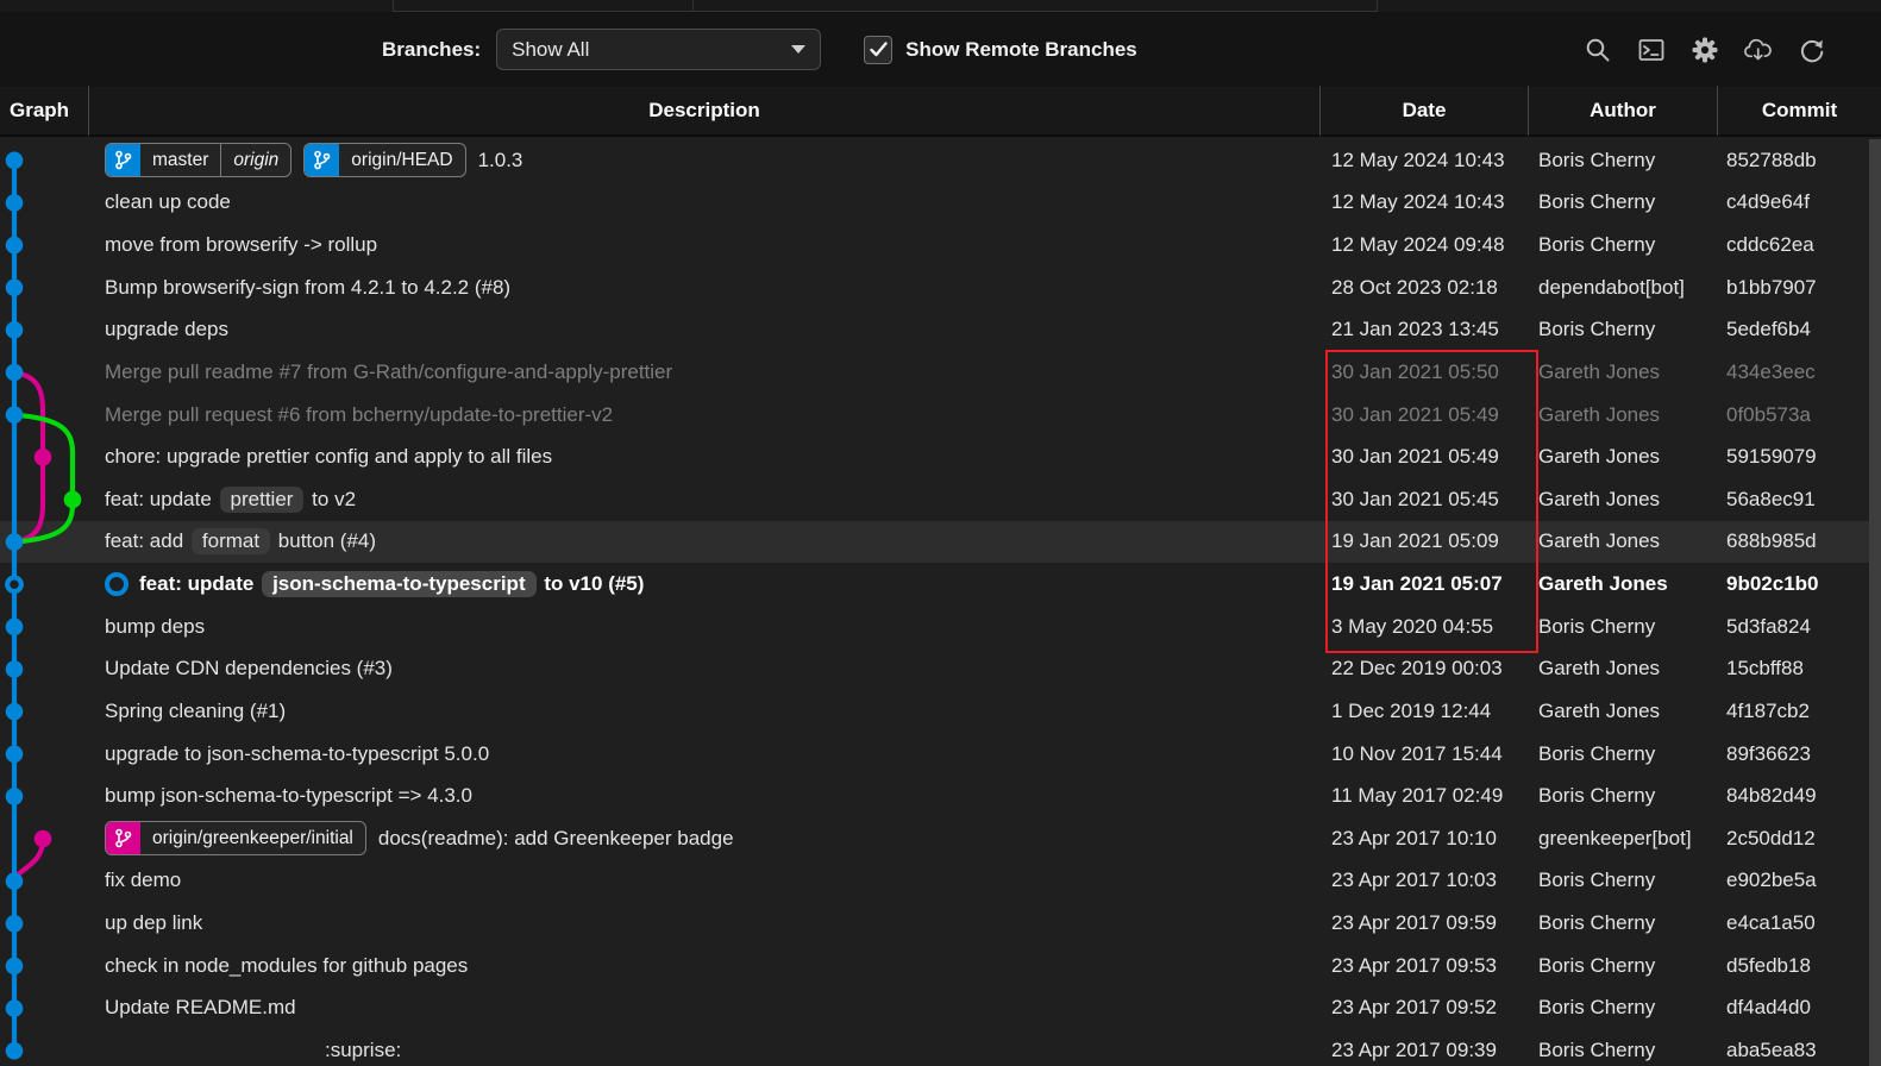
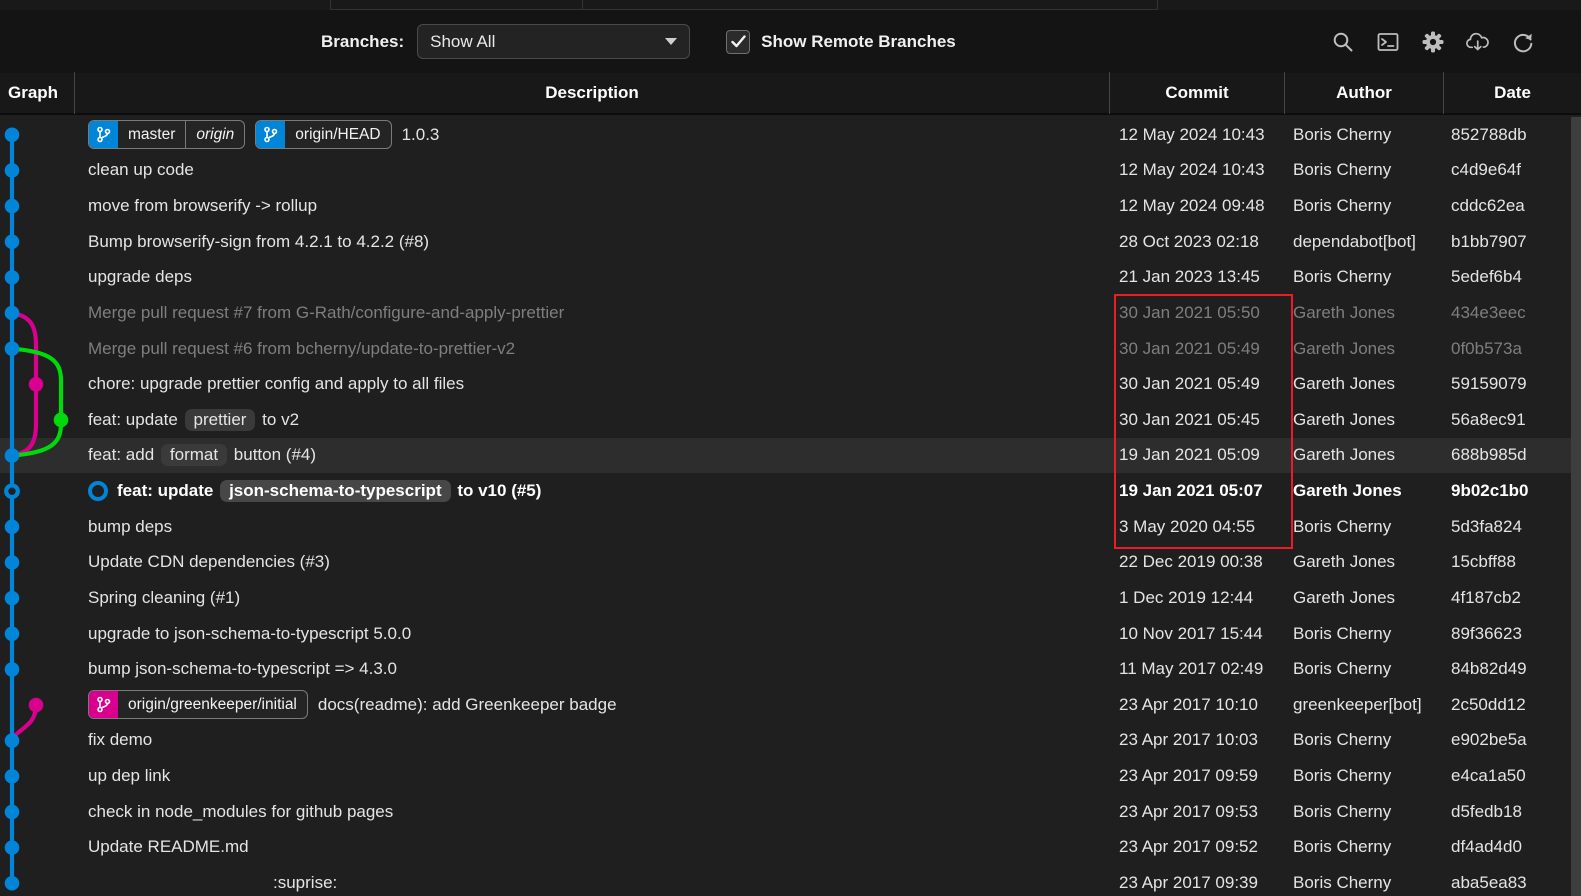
  Branches:
  Show All
  Show Remote Branches
  Graph
  Description
- Date
+ Commit
  Author
- Commit
+ Date
  master
  origin
  origin/HEAD
  1.0.3
  12 May 2024 10:43
  Boris Cherny
  852788db
  clean up code
  12 May 2024 10:43
  Boris Cherny
  c4d9e64f
  move from browserify -> rollup
  12 May 2024 09:48
  Boris Cherny
  cddc62ea
  Bump browserify-sign from 4.2.1 to 4.2.2 (#8)
  28 Oct 2023 02:18
  dependabot[bot]
  b1bb7907
  upgrade deps
  21 Jan 2023 13:45
  Boris Cherny
  5edef6b4
- Merge pull readme #7 from G-Rath/configure-and-apply-prettier
+ Merge pull request #7 from G-Rath/configure-and-apply-prettier
  30 Jan 2021 05:50
  Gareth Jones
  434e3eec
  Merge pull request #6 from bcherny/update-to-prettier-v2
  30 Jan 2021 05:49
  Gareth Jones
  0f0b573a
  chore: upgrade prettier config and apply to all files
  30 Jan 2021 05:49
  Gareth Jones
  59159079
  feat: update prettier to v2
  30 Jan 2021 05:45
  Gareth Jones
  56a8ec91
  feat: add format button (#4)
  19 Jan 2021 05:09
  Gareth Jones
  688b985d
  feat: update json-schema-to-typescript to v10 (#5)
  19 Jan 2021 05:07
  Gareth Jones
  9b02c1b0
  bump deps
  3 May 2020 04:55
  Boris Cherny
  5d3fa824
  Update CDN dependencies (#3)
- 22 Dec 2019 00:03
+ 22 Dec 2019 00:38
  Gareth Jones
  15cbff88
  Spring cleaning (#1)
  1 Dec 2019 12:44
  Gareth Jones
  4f187cb2
  upgrade to json-schema-to-typescript 5.0.0
  10 Nov 2017 15:44
  Boris Cherny
  89f36623
  bump json-schema-to-typescript => 4.3.0
  11 May 2017 02:49
  Boris Cherny
  84b82d49
  origin/greenkeeper/initial
  docs(readme): add Greenkeeper badge
  23 Apr 2017 10:10
  greenkeeper[bot]
  2c50dd12
  fix demo
  23 Apr 2017 10:03
  Boris Cherny
  e902be5a
  up dep link
  23 Apr 2017 09:59
  Boris Cherny
  e4ca1a50
  check in node_modules for github pages
  23 Apr 2017 09:53
  Boris Cherny
  d5fedb18
  Update README.md
  23 Apr 2017 09:52
  Boris Cherny
  df4ad4d0
  :suprise:
  23 Apr 2017 09:39
  Boris Cherny
  aba5ea83
